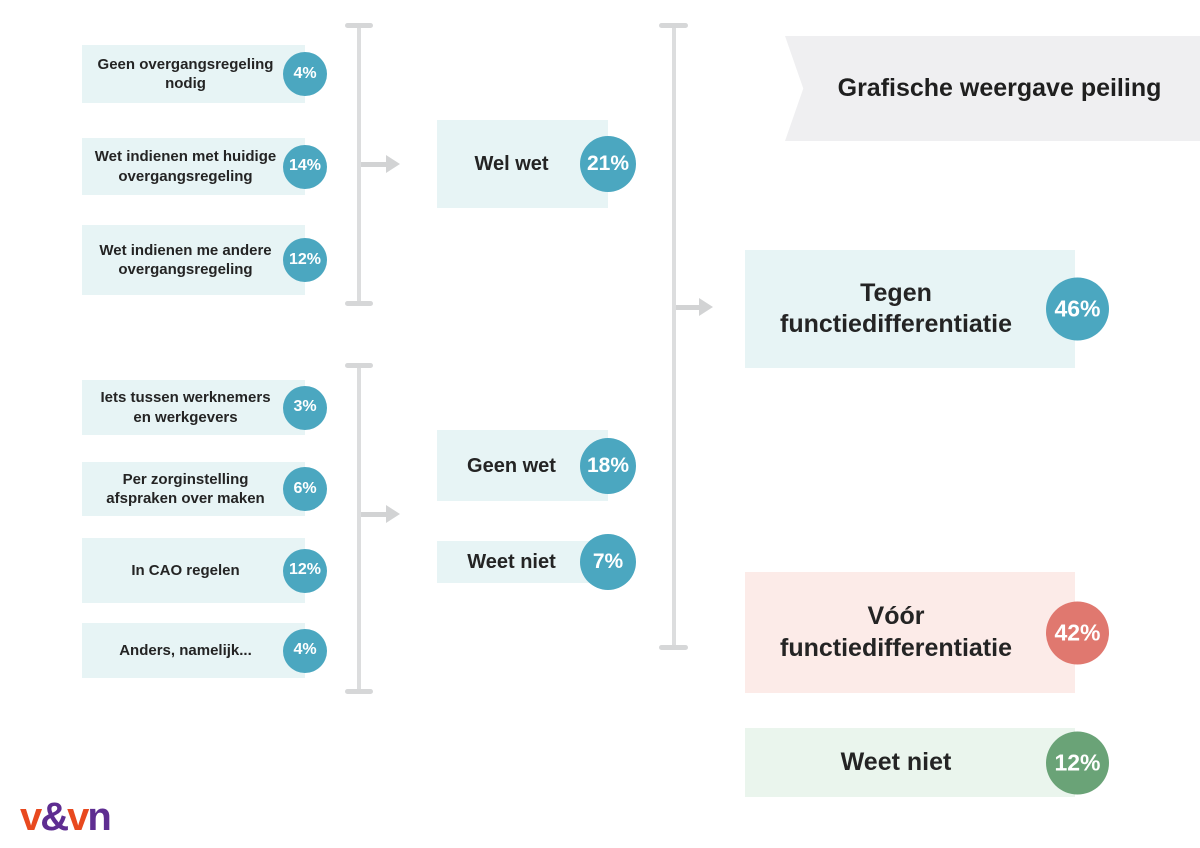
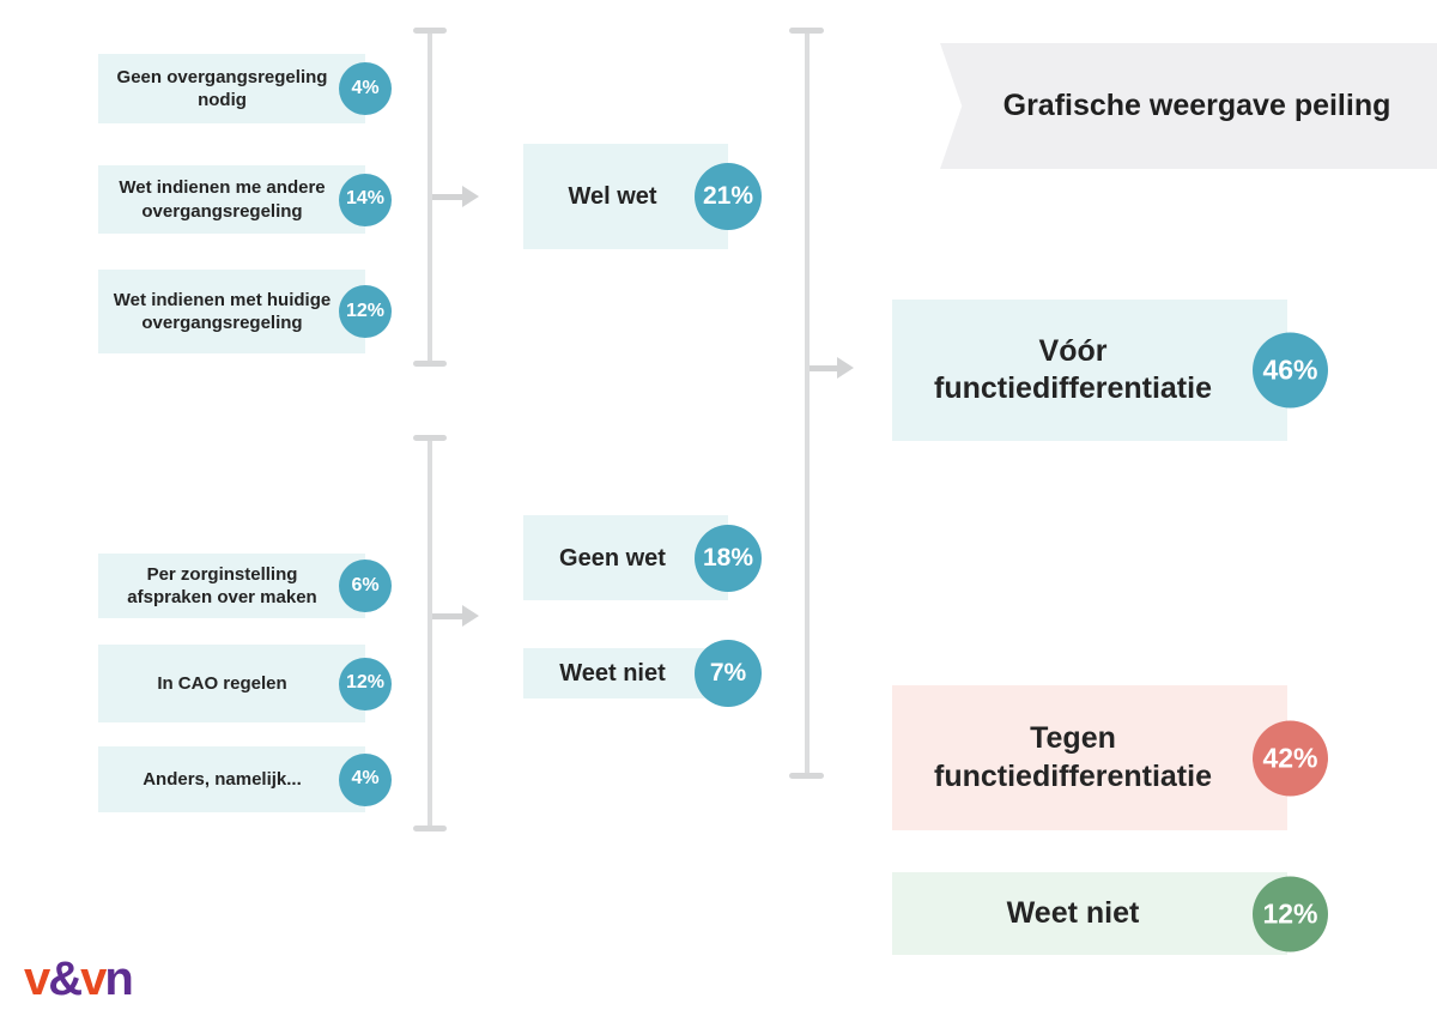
  Geen overgangsregeling nodig
  4%
- Wet indienen met huidige overgangsregeling
+ Wet indienen me andere overgangsregeling
  14%
- Wet indienen me andere overgangsregeling
+ Wet indienen met huidige overgangsregeling
  12%
- Iets tussen werknemers en werkgevers
- 3%
  Per zorginstelling afspraken over maken
  6%
  In CAO regelen
  12%
  Anders, namelijk...
  4%
  Wel wet
  21%
  Geen wet
  18%
  Weet niet
  7%
  Grafische weergave peiling
- Tegen functiedifferentiatie
+ Vóór functiedifferentiatie
  46%
- Vóór functiedifferentiatie
+ Tegen functiedifferentiatie
  42%
  Weet niet
  12%
  v&vn
